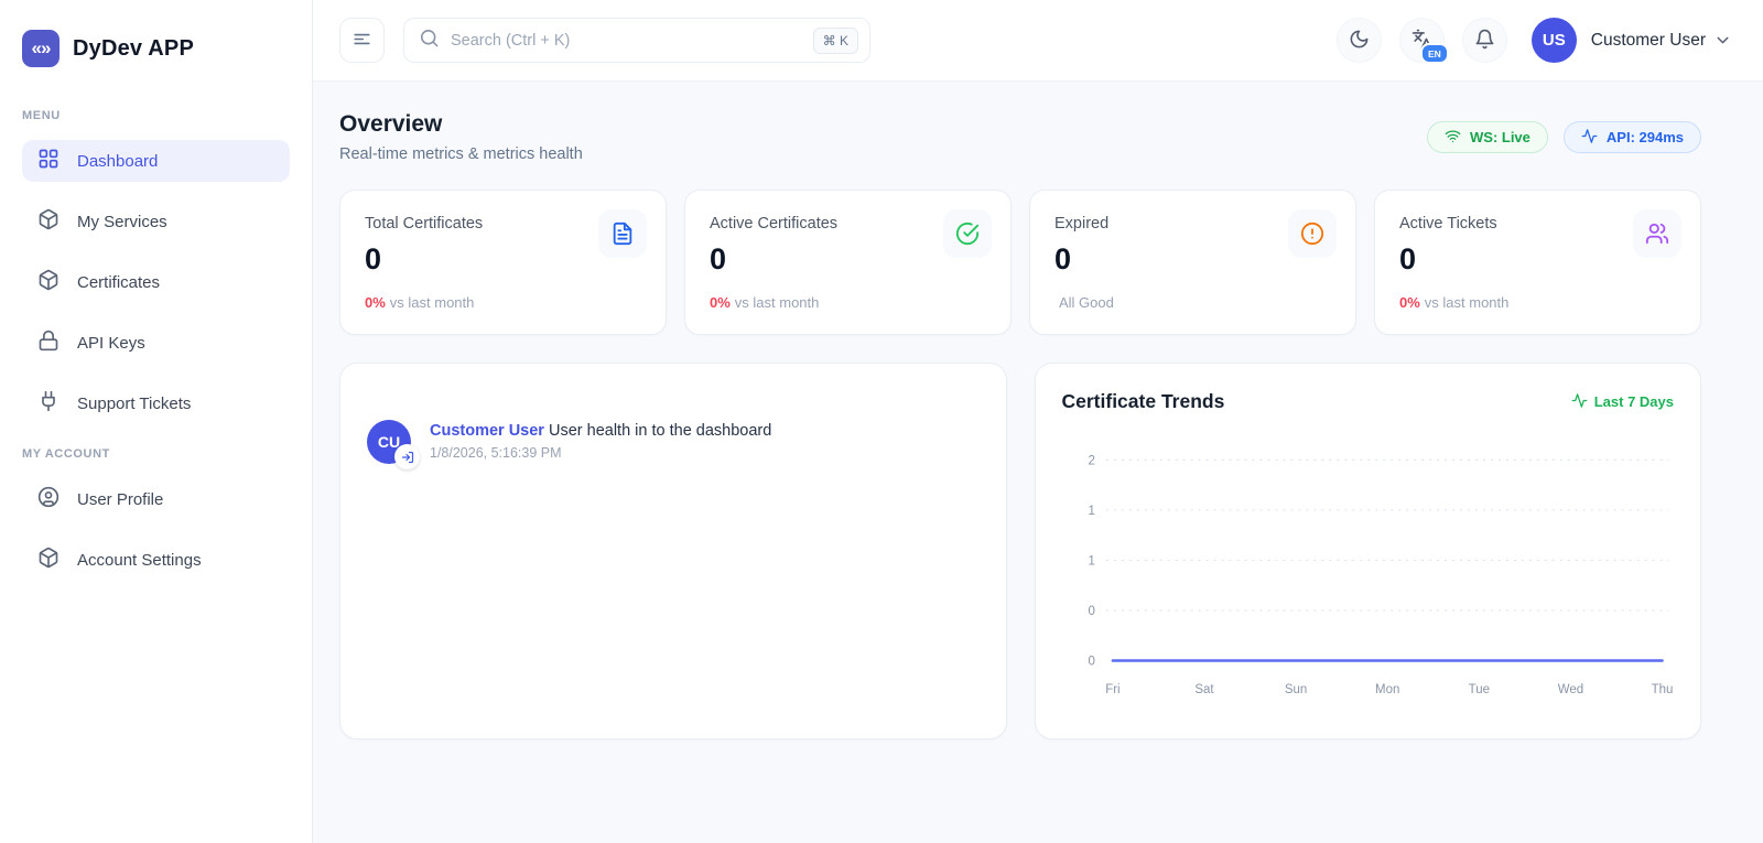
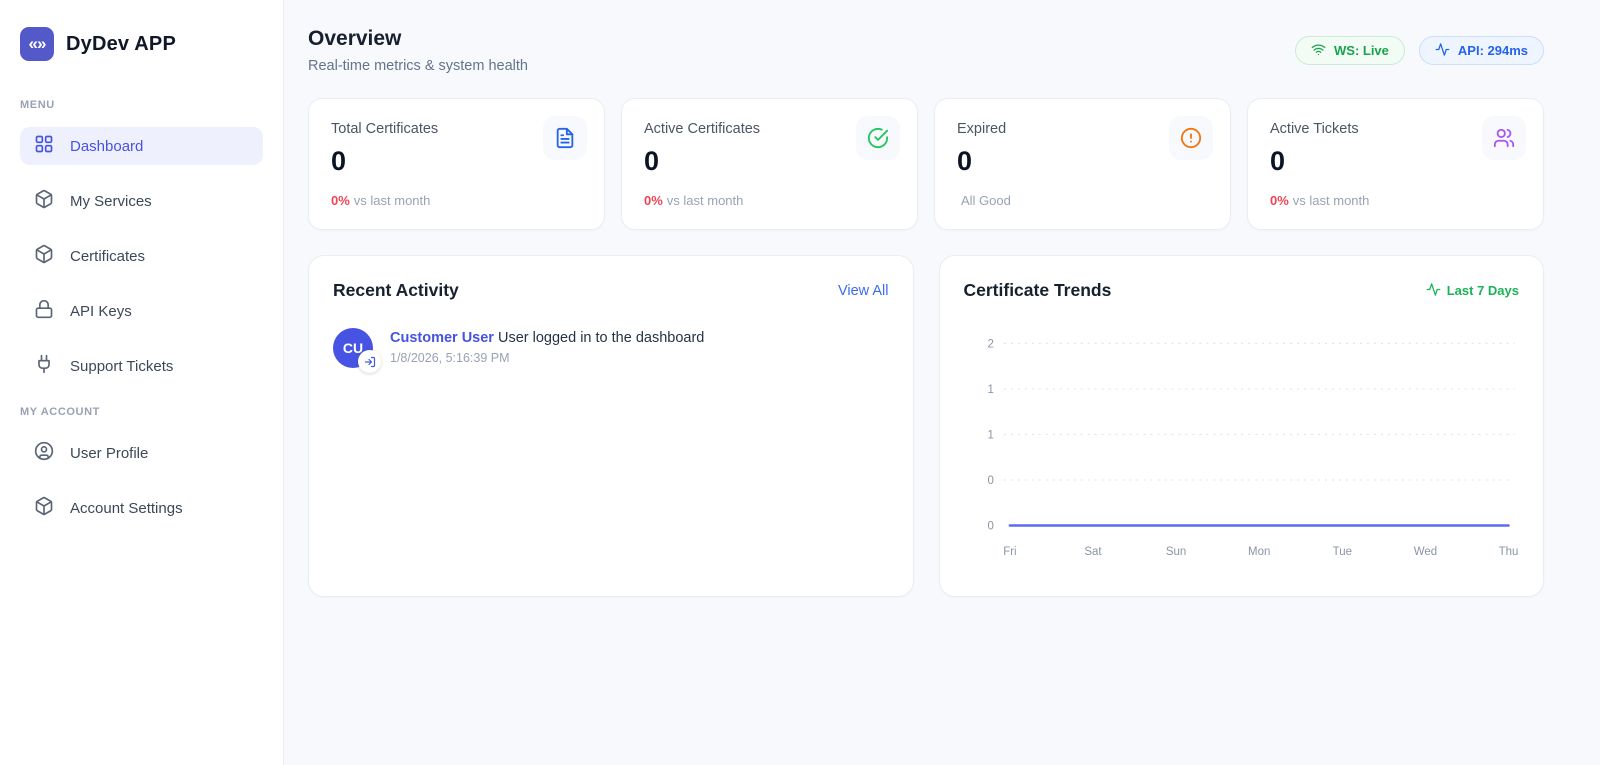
  «»
  DyDev APP
  MENU
  Dashboard
  My Services
  Certificates
  API Keys
  Support Tickets
  MY ACCOUNT
  User Profile
  Account Settings
- Search (Ctrl + K)
- ⌘ K
- EN
- US
- Customer User
  Overview
- Real-time metrics & metrics health
+ Real-time metrics & system health
  WS: Live
  API: 294ms
  Total Certificates
  0
  0% vs last month
  Active Certificates
  0
  0% vs last month
  Expired
  0
  All Good
  Active Tickets
  0
  0% vs last month
+ Recent Activity
+ View All
  CU
- Customer User User health in to the dashboard
+ Customer User User logged in to the dashboard
  1/8/2026, 5:16:39 PM
  Certificate Trends
  Last 7 Days
  2
  1
  1
  0
  0
  Fri
  Sat
  Sun
  Mon
  Tue
  Wed
  Thu
